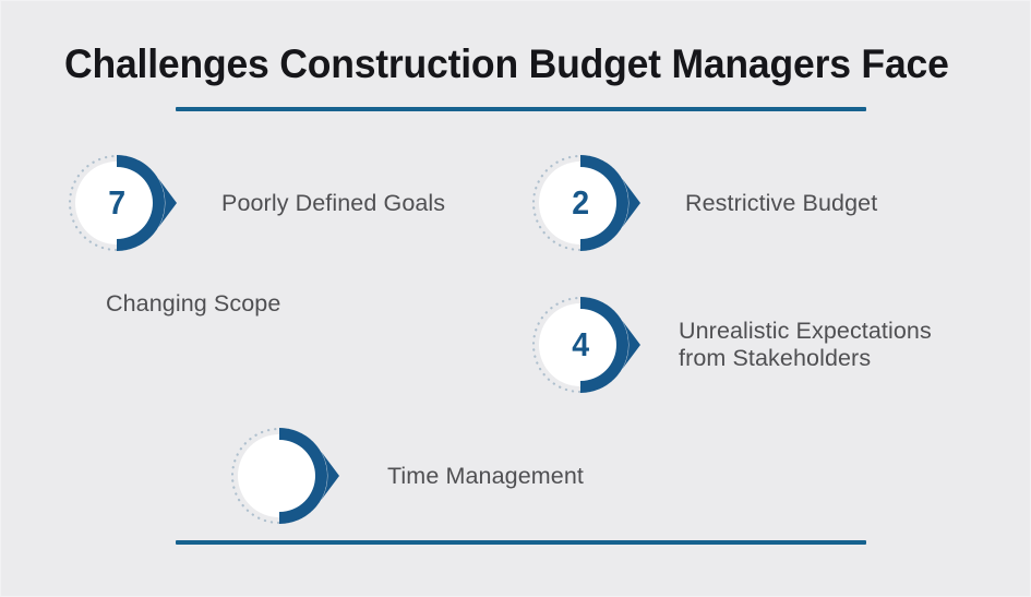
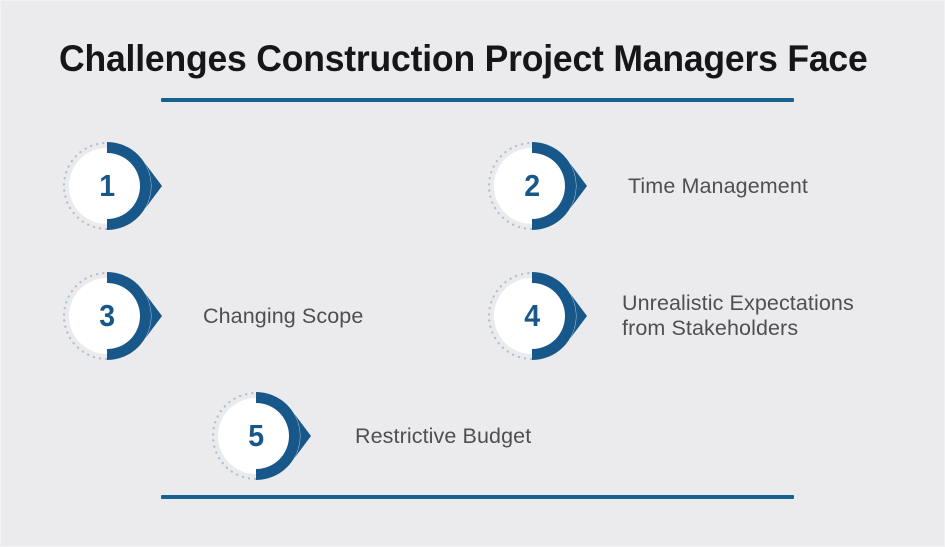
- Challenges Construction Budget Managers Face
+ Challenges Construction Project Managers Face
- 7
+ 1
- Poorly Defined Goals
  2
- Restrictive Budget
+ Time Management
+ 3
  Changing Scope
  4
  Unrealistic Expectations
  from Stakeholders
+ 5
- Time Management
+ Restrictive Budget
